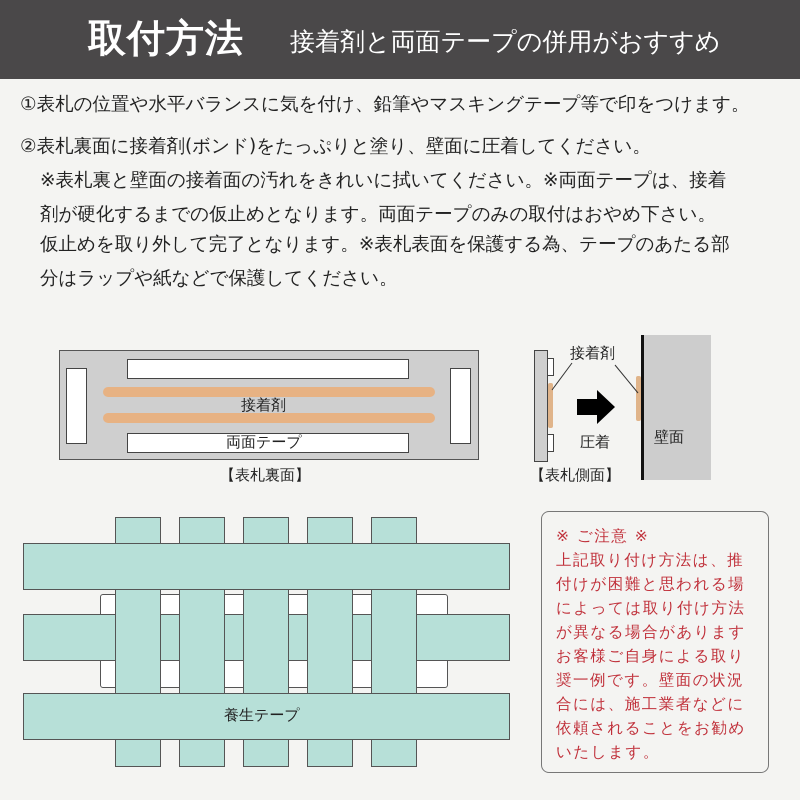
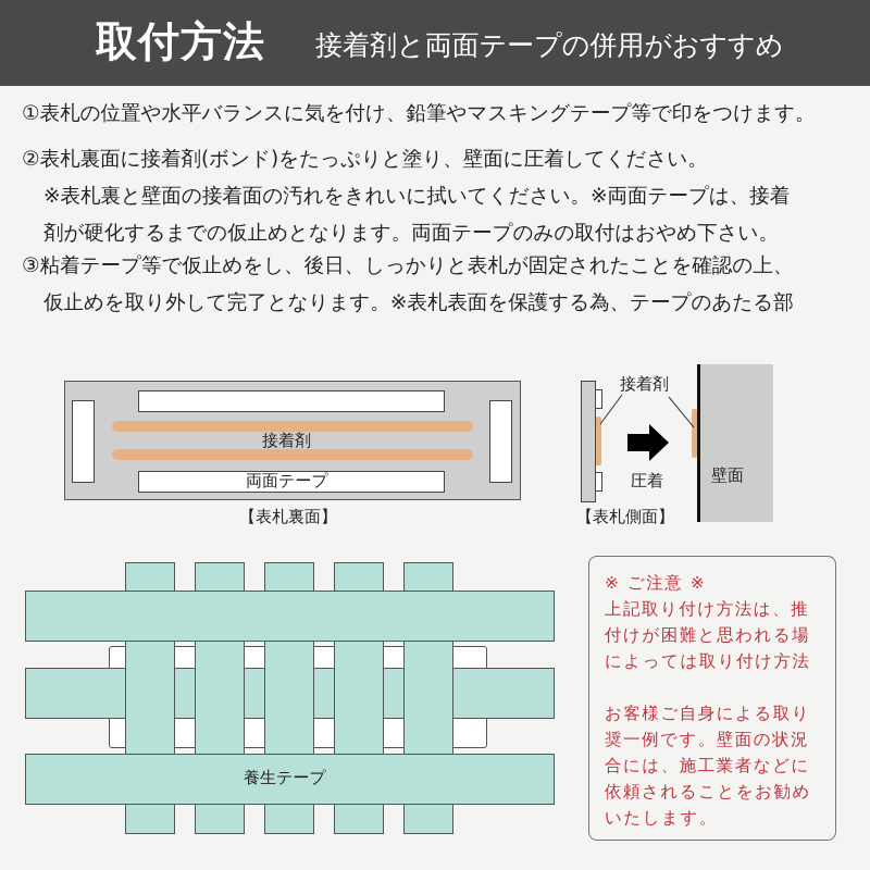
  取付方法
  接着剤と両面テープの併用がおすすめ
  ①表札の位置や水平バランスに気を付け、鉛筆やマスキングテープ等で印をつけます。
  ②表札裏面に接着剤(ボンド)をたっぷりと塗り、壁面に圧着してください。
  ※表札裏と壁面の接着面の汚れをきれいに拭いてください。※両面テープは、接着
  剤が硬化するまでの仮止めとなります。両面テープのみの取付はおやめ下さい。
+ ③粘着テープ等で仮止めをし、後日、しっかりと表札が固定されたことを確認の上、
  仮止めを取り外して完了となります。※表札表面を保護する為、テープのあたる部
- 分はラップや紙などで保護してください。
  接着剤
  両面テープ
  【表札裏面】
  接着剤
  圧着
  壁面
  【表札側面】
  養生テープ
  ※ ご注意 ※
  上記取り付け方法は、推
  付けが困難と思われる場
  によっては取り付け方法
- が異なる場合があります
  お客様ご自身による取り
  奨一例です。壁面の状況
  合には、施工業者などに
  依頼されることをお勧め
  いたします。
